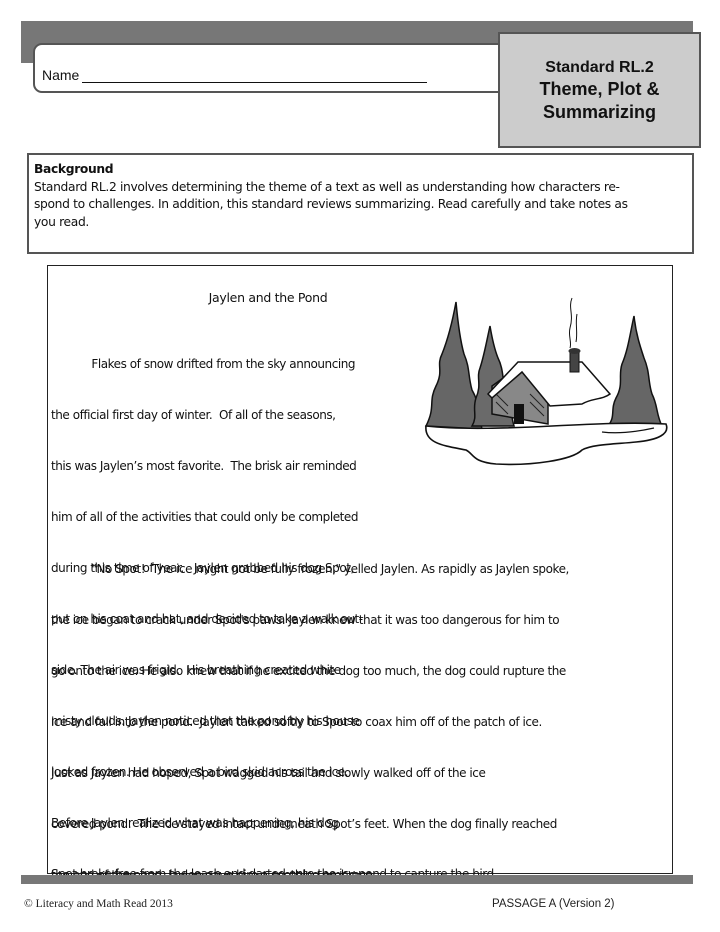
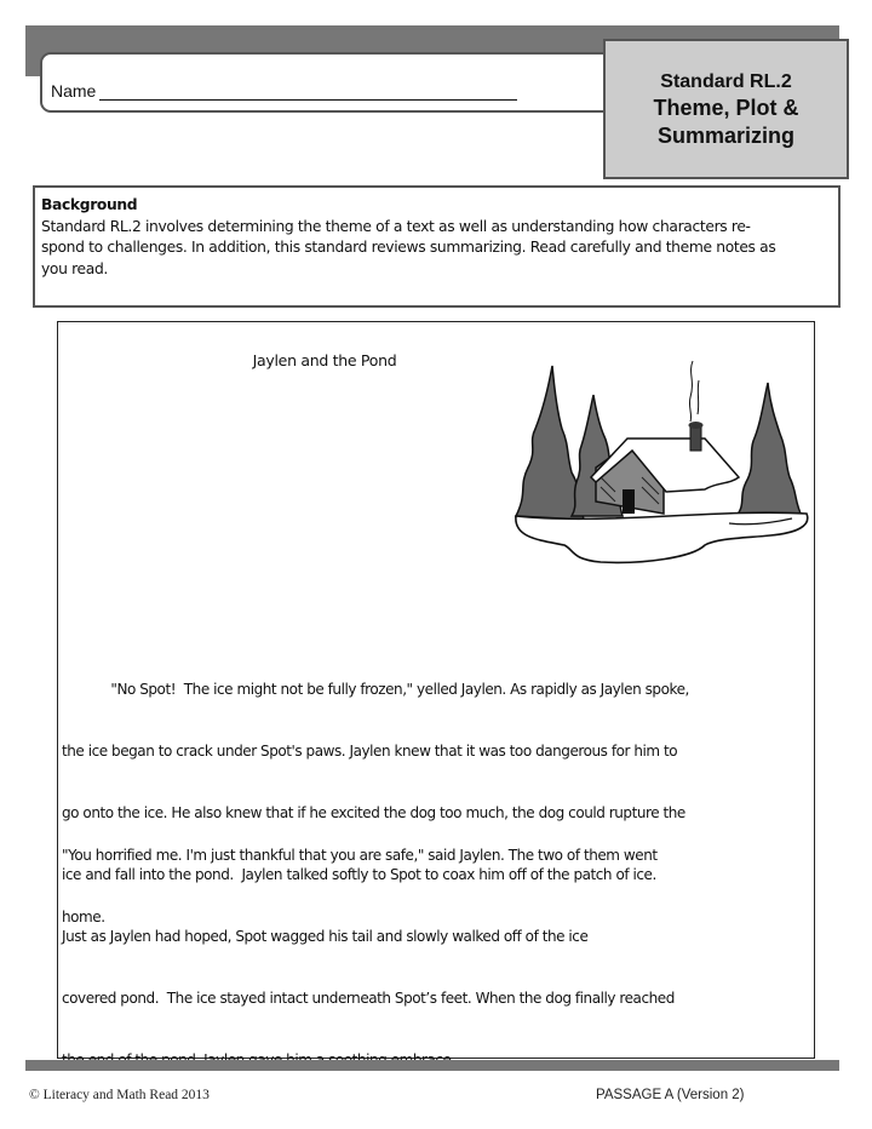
  Name
  Standard RL.2
  Theme, Plot &
  Summarizing
  Background
  Standard RL.2 involves determining the theme of a text as well as understanding how characters re-
- spond to challenges. In addition, this standard reviews summarizing. Read carefully and take notes as
+ spond to challenges. In addition, this standard reviews summarizing. Read carefully and theme notes as
  you read.
  Jaylen and the Pond
- Flakes of snow drifted from the sky announcing
- the official first day of winter. Of all of the seasons,
- this was Jaylen’s most favorite. The brisk air reminded
- him of all of the activities that could only be completed
- during this time of year. Jaylen grabbed his dog Spot,
- put on his coat and hat, and decided to take a walk out-
- side. The air was frigid. His breathing created white
- misty clouds. Jaylen noticed that the pond by his house
- looked frozen. He observed a bird skid across the ice.
- Before Jaylen realized what was happening, his dog
- Spot broke free from the leash and darted onto the icy pond to capture the bird.
  "No Spot! The ice might not be fully frozen," yelled Jaylen. As rapidly as Jaylen spoke,
  the ice began to crack under Spot's paws. Jaylen knew that it was too dangerous for him to
  go onto the ice. He also knew that if he excited the dog too much, the dog could rupture the
  ice and fall into the pond. Jaylen talked softly to Spot to coax him off of the patch of ice.
  Just as Jaylen had hoped, Spot wagged his tail and slowly walked off of the ice
  covered pond. The ice stayed intact underneath Spot’s feet. When the dog finally reached
+ "You horrified me. I'm just thankful that you are safe," said Jaylen. The two of them went
+ home.
  © Literacy and Math Read 2013
  PASSAGE A (Version 2)
